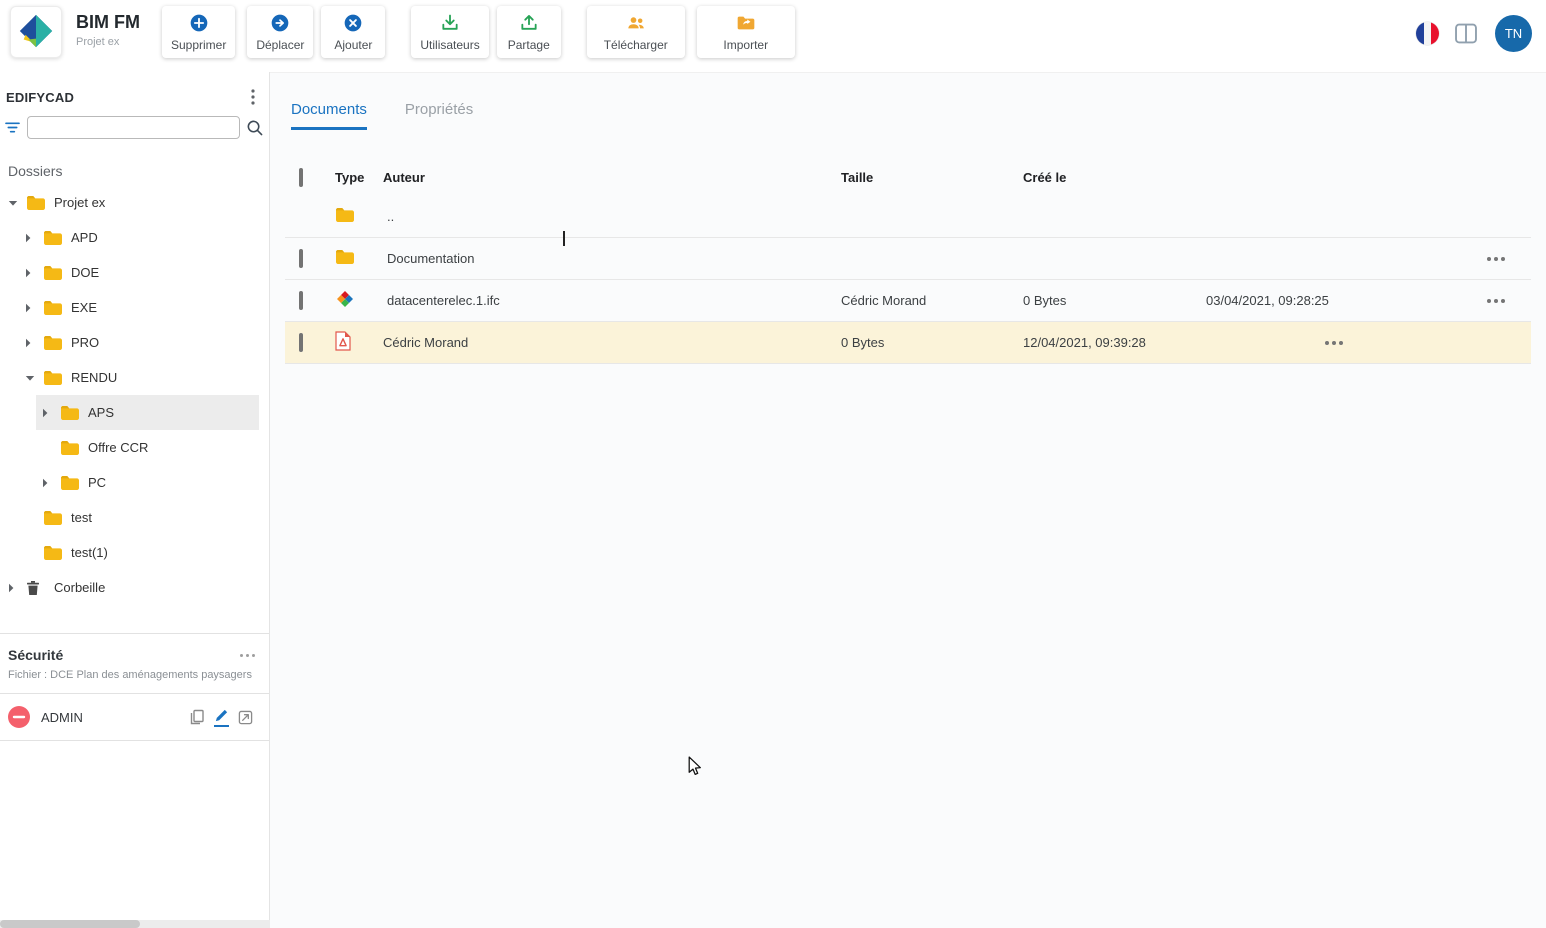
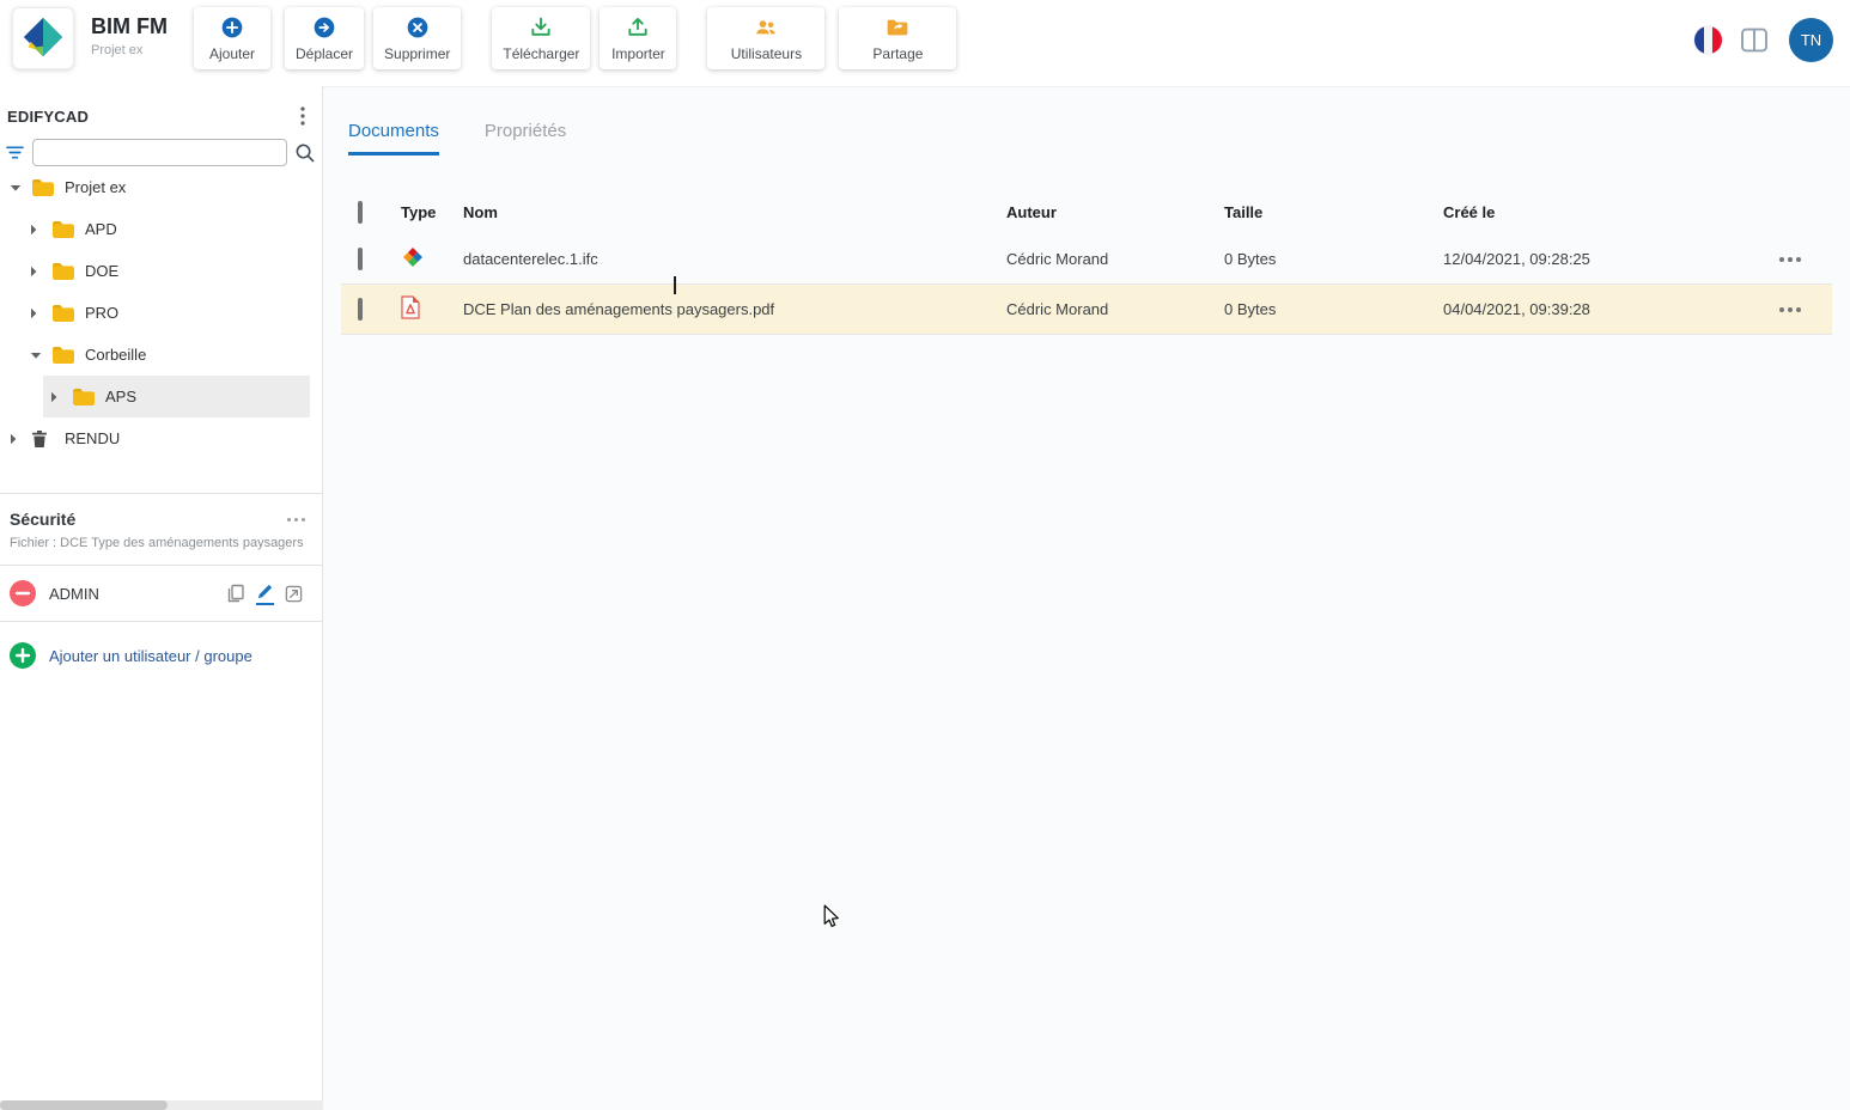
  BIM FM
  Projet ex
- Supprimer
+ Ajouter
  Déplacer
- Ajouter
+ Supprimer
- Utilisateurs
+ Télécharger
- Partage
+ Importer
- Télécharger
+ Utilisateurs
- Importer
+ Partage
  TN
  EDIFYCAD
- Dossiers
  Projet ex
  APD
  DOE
- EXE
  PRO
- RENDU
+ Corbeille
  APS
- Offre CCR
- PC
- test
- test(1)
- Corbeille
+ RENDU
  Sécurité
- Fichier : DCE Plan des aménagements paysagers
+ Fichier : DCE Type des aménagements paysagers
  ADMIN
+ Ajouter un utilisateur / groupe
  Documents
  Propriétés
  Type
+ Nom
  Auteur
  Taille
  Créé le
- ..
- Documentation
  datacenterelec.1.ifc
  Cédric Morand
  0 Bytes
- 03/04/2021, 09:28:25
+ 12/04/2021, 09:28:25
+ DCE Plan des aménagements paysagers.pdf
  Cédric Morand
  0 Bytes
- 12/04/2021, 09:39:28
+ 04/04/2021, 09:39:28
